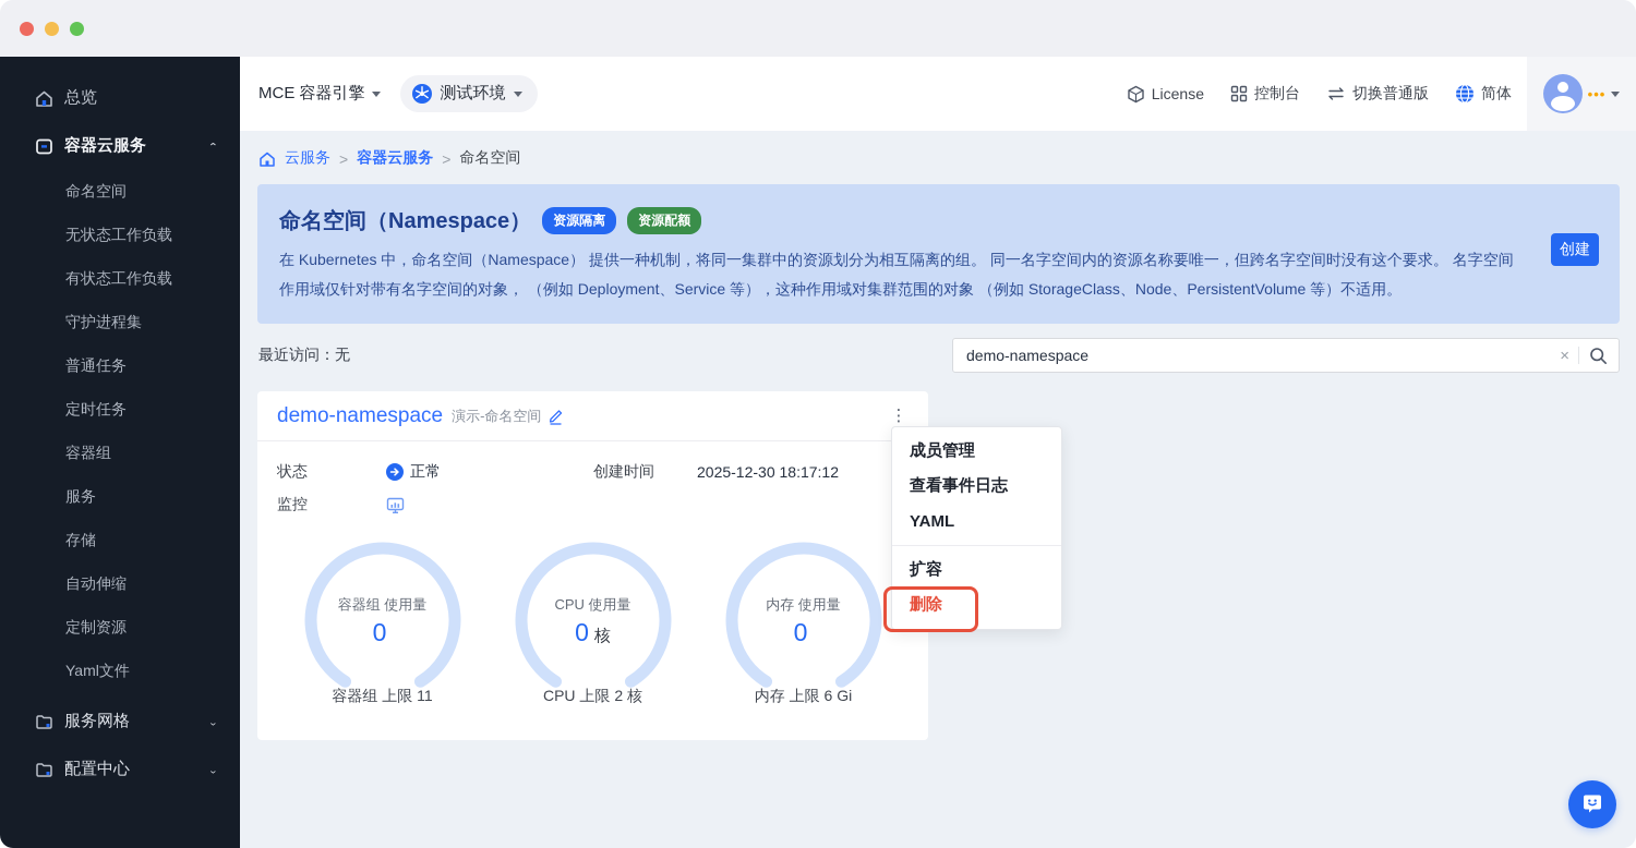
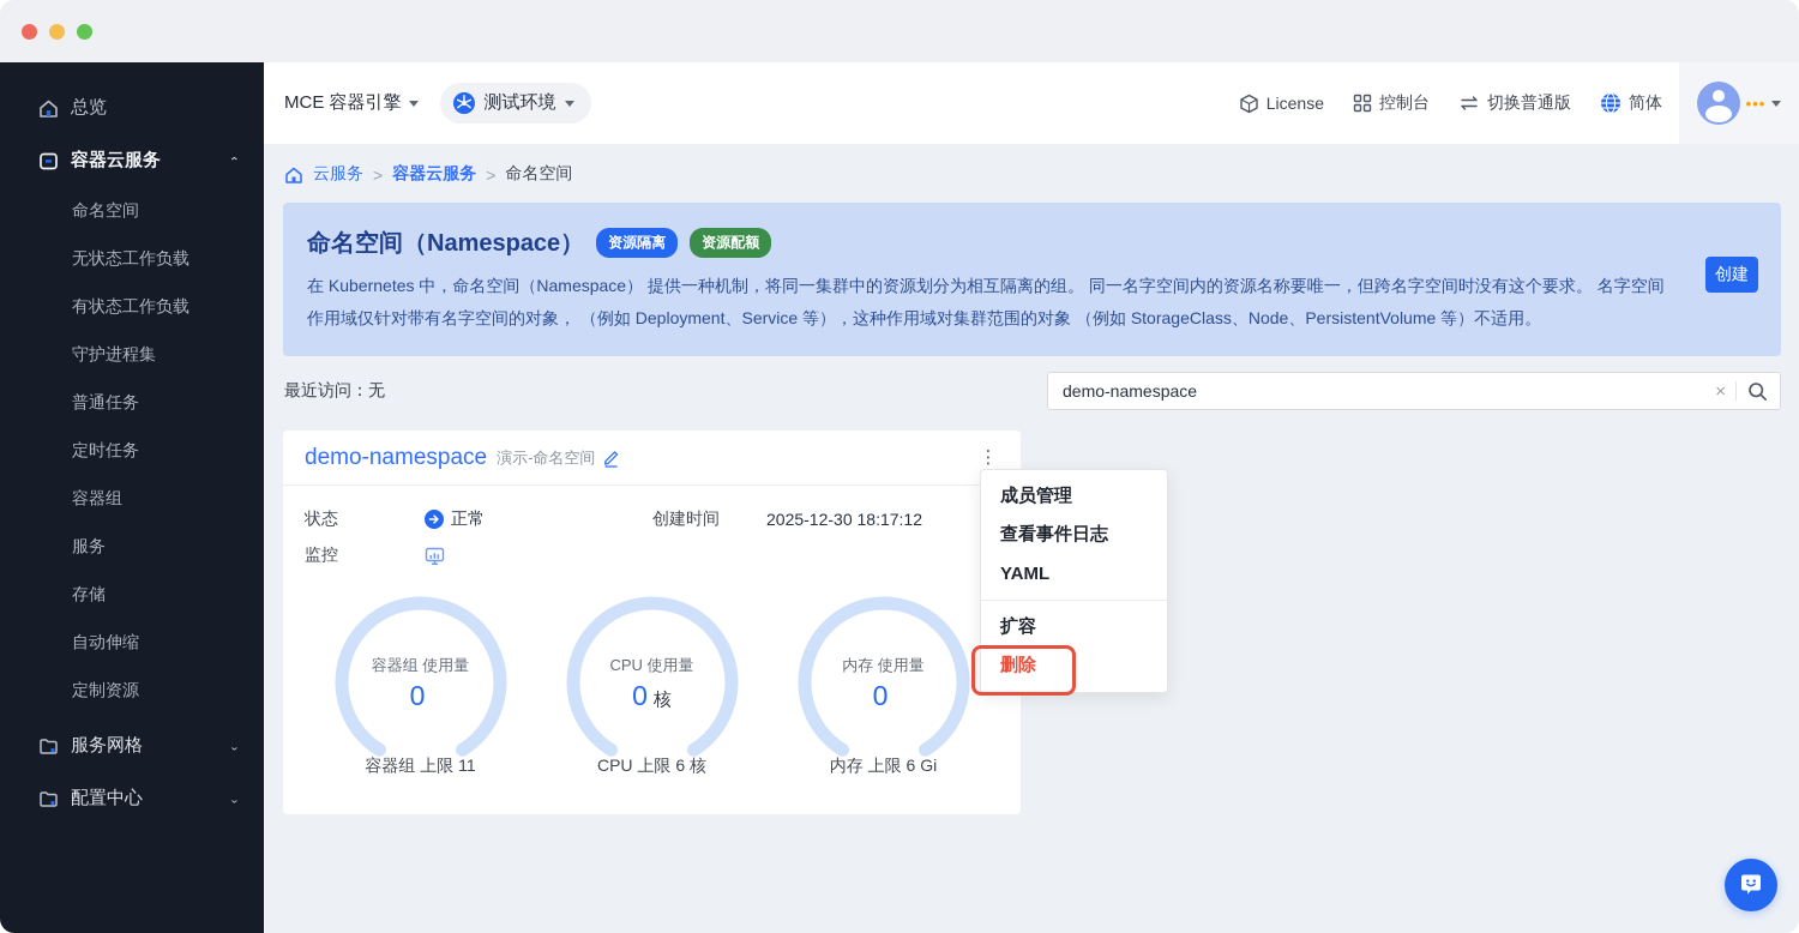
  总览
  容器云服务
  ⌃
  命名空间
  无状态工作负载
  有状态工作负载
  守护进程集
  普通任务
  定时任务
  容器组
  服务
  存储
  自动伸缩
  定制资源
- Yaml文件
  服务网格
  ⌄
  配置中心
  ⌄
  MCE 容器引擎
  测试环境
  License
  控制台
  切换普通版
  简体
  •••
  云服务
  >
  容器云服务
  >
  命名空间
  命名空间（Namespace）
  资源隔离
  资源配额
  在 Kubernetes 中，命名空间（Namespace） 提供一种机制，将同一集群中的资源划分为相互隔离的组。 同一名字空间内的资源名称要唯一，但跨名字空间时没有这个要求。 名字空间作用域仅针对带有名字空间的对象， （例如 Deployment、Service 等），这种作用域对集群范围的对象 （例如 StorageClass、Node、PersistentVolume 等）不适用。
  创建
  最近访问：无
  demo-namespace
  ×
  demo-namespace
  演示-命名空间
  ⋮
  状态
  正常
  创建时间
  2025-12-30 18:17:12
  监控
  容器组 使用量
  0
  容器组 上限 11
  CPU 使用量
  0
  核
- CPU 上限 2 核
+ CPU 上限 6 核
  内存 使用量
  0
  内存 上限 6 Gi
  成员管理
  查看事件日志
  YAML
  扩容
  删除
